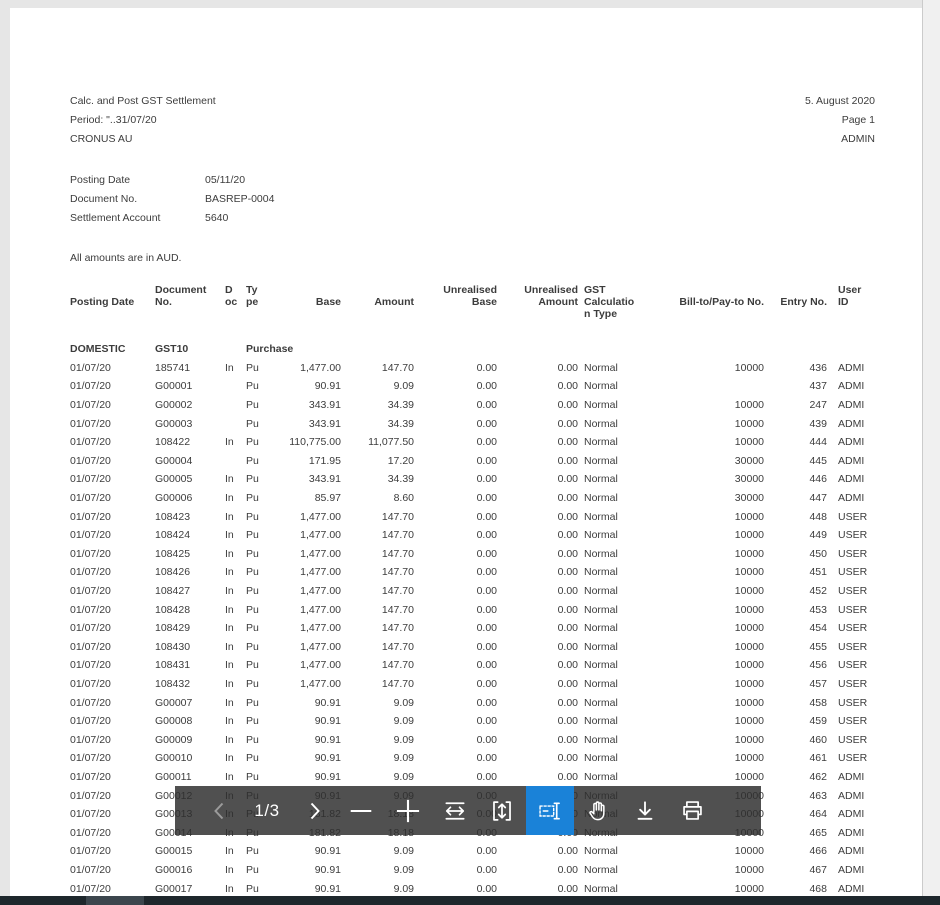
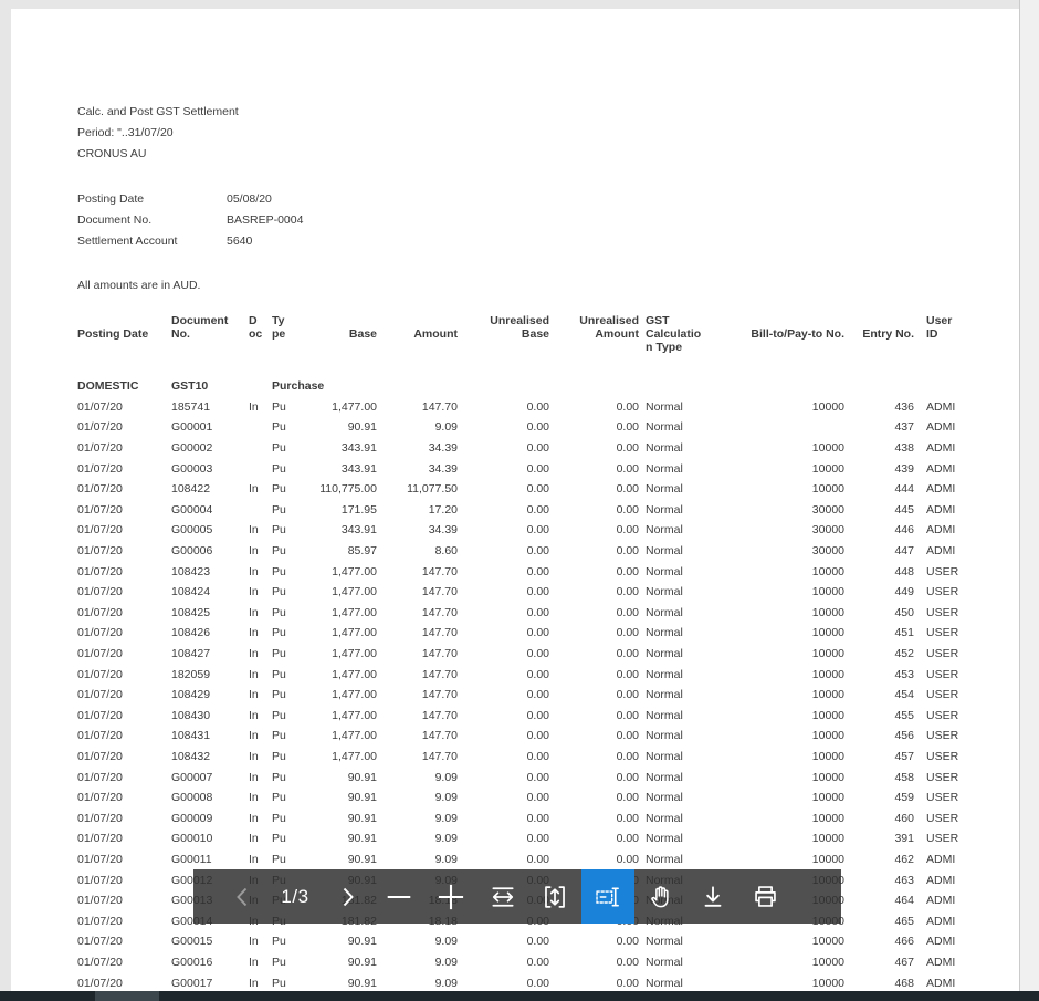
  Calc. and Post GST Settlement
  Period: "..31/07/20
  CRONUS AU
- 5. August 2020
- Page 1
- ADMIN
  Posting Date
- 05/11/20
+ 05/08/20
  Document No.
  BASREP-0004
  Settlement Account
  5640
  All amounts are in AUD.
  Posting Date
  Document
  No.
  D
  oc
  Ty
  pe
  Base
  Amount
  Unrealised
  Base
  Unrealised
  Amount
  GST
  Calculatio
  n Type
  Bill-to/Pay-to No.
  Entry No.
  User
  ID
  DOMESTIC
  GST10
  Purchase
  01/07/20
  185741
  In
  Pu
  1,477.00
  147.70
  0.00
  0.00
  Normal
  10000
  436
  ADMI
  01/07/20
  G00001
  Pu
  90.91
  9.09
  0.00
  0.00
  Normal
  437
  ADMI
  01/07/20
  G00002
  Pu
  343.91
  34.39
  0.00
  0.00
  Normal
  10000
- 247
+ 438
  ADMI
  01/07/20
  G00003
  Pu
  343.91
  34.39
  0.00
  0.00
  Normal
  10000
  439
  ADMI
  01/07/20
  108422
  In
  Pu
  110,775.00
  11,077.50
  0.00
  0.00
  Normal
  10000
  444
  ADMI
  01/07/20
  G00004
  Pu
  171.95
  17.20
  0.00
  0.00
  Normal
  30000
  445
  ADMI
  01/07/20
  G00005
  In
  Pu
  343.91
  34.39
  0.00
  0.00
  Normal
  30000
  446
  ADMI
  01/07/20
  G00006
  In
  Pu
  85.97
  8.60
  0.00
  0.00
  Normal
  30000
  447
  ADMI
  01/07/20
  108423
  In
  Pu
  1,477.00
  147.70
  0.00
  0.00
  Normal
  10000
  448
  USER
  01/07/20
  108424
  In
  Pu
  1,477.00
  147.70
  0.00
  0.00
  Normal
  10000
  449
  USER
  01/07/20
  108425
  In
  Pu
  1,477.00
  147.70
  0.00
  0.00
  Normal
  10000
  450
  USER
  01/07/20
  108426
  In
  Pu
  1,477.00
  147.70
  0.00
  0.00
  Normal
  10000
  451
  USER
  01/07/20
  108427
  In
  Pu
  1,477.00
  147.70
  0.00
  0.00
  Normal
  10000
  452
  USER
  01/07/20
- 108428
+ 182059
  In
  Pu
  1,477.00
  147.70
  0.00
  0.00
  Normal
  10000
  453
  USER
  01/07/20
  108429
  In
  Pu
  1,477.00
  147.70
  0.00
  0.00
  Normal
  10000
  454
  USER
  01/07/20
  108430
  In
  Pu
  1,477.00
  147.70
  0.00
  0.00
  Normal
  10000
  455
  USER
  01/07/20
  108431
  In
  Pu
  1,477.00
  147.70
  0.00
  0.00
  Normal
  10000
  456
  USER
  01/07/20
  108432
  In
  Pu
  1,477.00
  147.70
  0.00
  0.00
  Normal
  10000
  457
  USER
  01/07/20
  G00007
  In
  Pu
  90.91
  9.09
  0.00
  0.00
  Normal
  10000
  458
  USER
  01/07/20
  G00008
  In
  Pu
  90.91
  9.09
  0.00
  0.00
  Normal
  10000
  459
  USER
  01/07/20
  G00009
  In
  Pu
  90.91
  9.09
  0.00
  0.00
  Normal
  10000
  460
  USER
  01/07/20
  G00010
  In
  Pu
  90.91
  9.09
  0.00
  0.00
  Normal
  10000
- 461
+ 391
  USER
  01/07/20
  G00011
  In
  Pu
  90.91
  9.09
  0.00
  0.00
  Normal
  10000
  462
  ADMI
  01/07/20
  G00012
  In
  Pu
  90.91
  9.09
  0.00
  Normal
  10000
  463
  ADMI
  01/07/20
  G00013
  In
  Pu
  181.82
  18.18
  0.0
  Normal
  10000
  464
  ADMI
  01/07/20
  G00014
  In
  Pu
  181.82
  18.18
  0.00
  Normal
  10000
  465
  ADMI
  01/07/20
  G00015
  In
  Pu
  90.91
  9.09
  0.00
  0.00
  Normal
  10000
  466
  ADMI
  01/07/20
  G00016
  In
  Pu
  90.91
  9.09
  0.00
  0.00
  Normal
  10000
  467
  ADMI
  01/07/20
  G00017
  In
  Pu
  90.91
  9.09
  0.00
  0.00
  Normal
  10000
  468
  ADMI
  1/3
